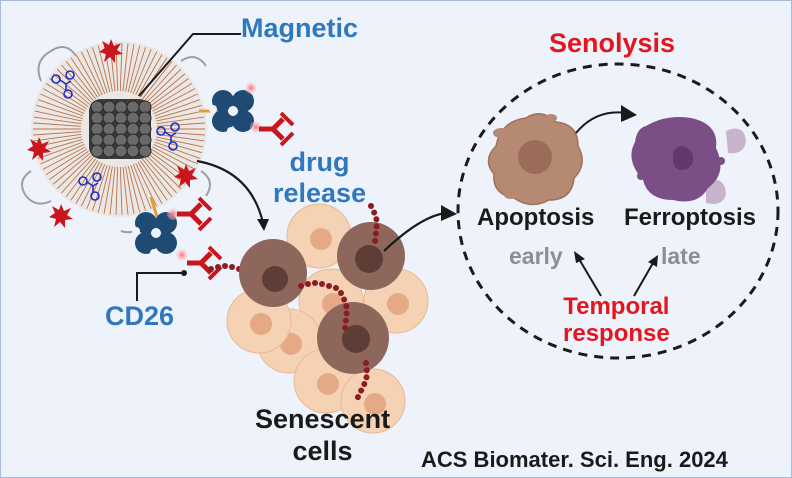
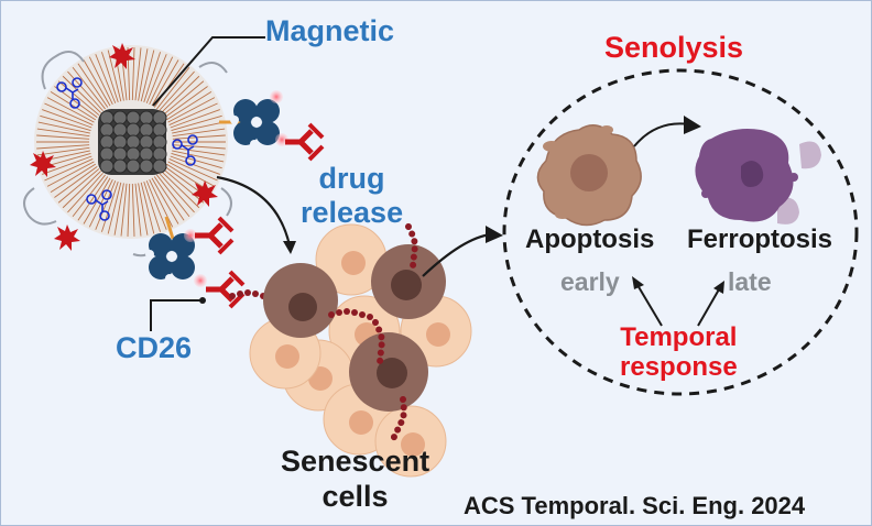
  Magnetic
  drug
  release
  CD26
  Senescent
  cells
  Senolysis
  Apoptosis
  Ferroptosis
  early
  late
  Temporal
  response
- ACS Biomater. Sci. Eng. 2024
+ ACS Temporal. Sci. Eng. 2024
